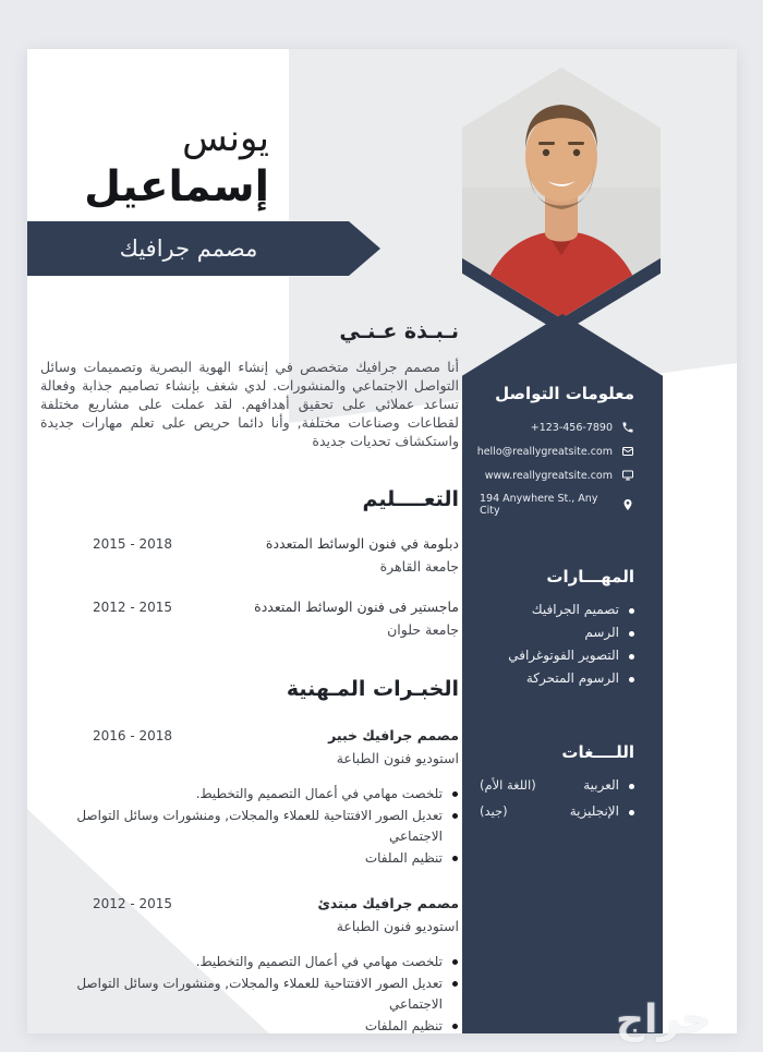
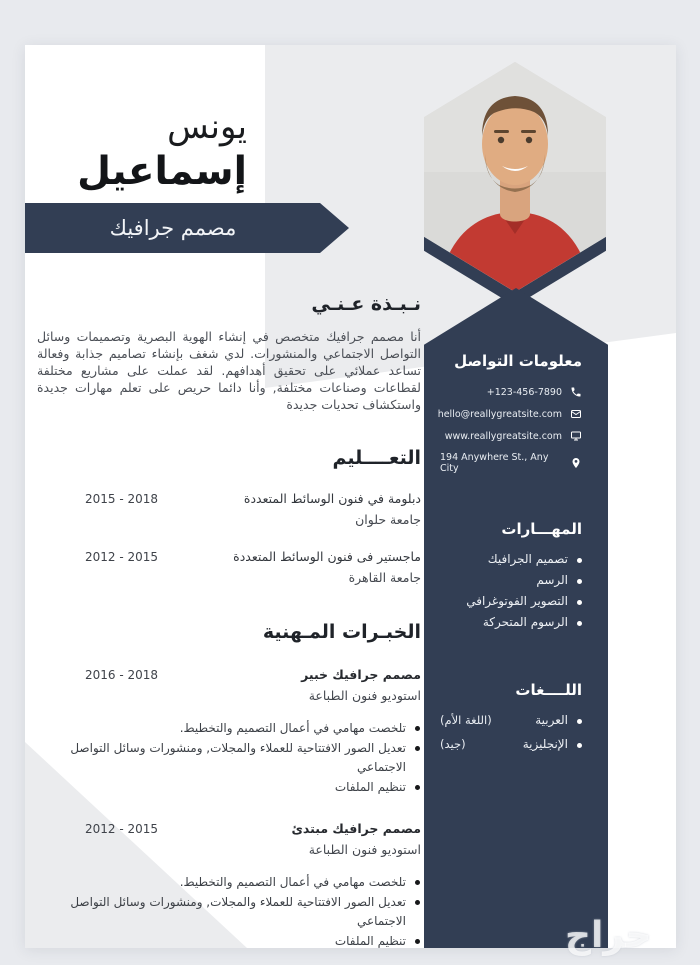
  يونس
  إسماعيل
  مصمم جرافيك
  معلومات التواصل
  +123-456-7890
  hello@reallygreatsite.com
  www.reallygreatsite.com
  194 Anywhere St., Any City
  المهـــارات
  تصميم الجرافيك
  الرسم
  التصوير الفوتوغرافي
  الرسوم المتحركة
  اللــــغات
  العربية
  (اللغة الأم)
  الإنجليزية
  (جيد)
  نـبـذة عـنـي
  أنا مصمم جرافيك متخصص في إنشاء الهوية البصرية وتصميمات وسائل التواصل الاجتماعي والمنشورات. لدي شغف بإنشاء تصاميم جذابة وفعالة تساعد عملائي على تحقيق أهدافهم. لقد عملت على مشاريع مختلفة لقطاعات وصناعات مختلفة, وأنا دائما حريص على تعلم مهارات جديدة واستكشاف تحديات جديدة
  التعــــليم
  دبلومة في فنون الوسائط المتعددة
  2015 - 2018
- جامعة القاهرة
+ جامعة حلوان
  ماجستير فى فنون الوسائط المتعددة
  2012 - 2015
- جامعة حلوان
+ جامعة القاهرة
  الخبـرات المـهنية
  مصمم جرافيك خبير
  2016 - 2018
  استوديو فنون الطباعة
  تلخصت مهامي في أعمال التصميم والتخطيط.
  تعديل الصور الافتتاحية للعملاء والمجلات, ومنشورات وسائل التواصل الاجتماعي
  تنظيم الملفات
  مصمم جرافيك مبتدئ
  2012 - 2015
  استوديو فنون الطباعة
  تلخصت مهامي في أعمال التصميم والتخطيط.
  تعديل الصور الافتتاحية للعملاء والمجلات, ومنشورات وسائل التواصل الاجتماعي
  تنظيم الملفات
  حراج
